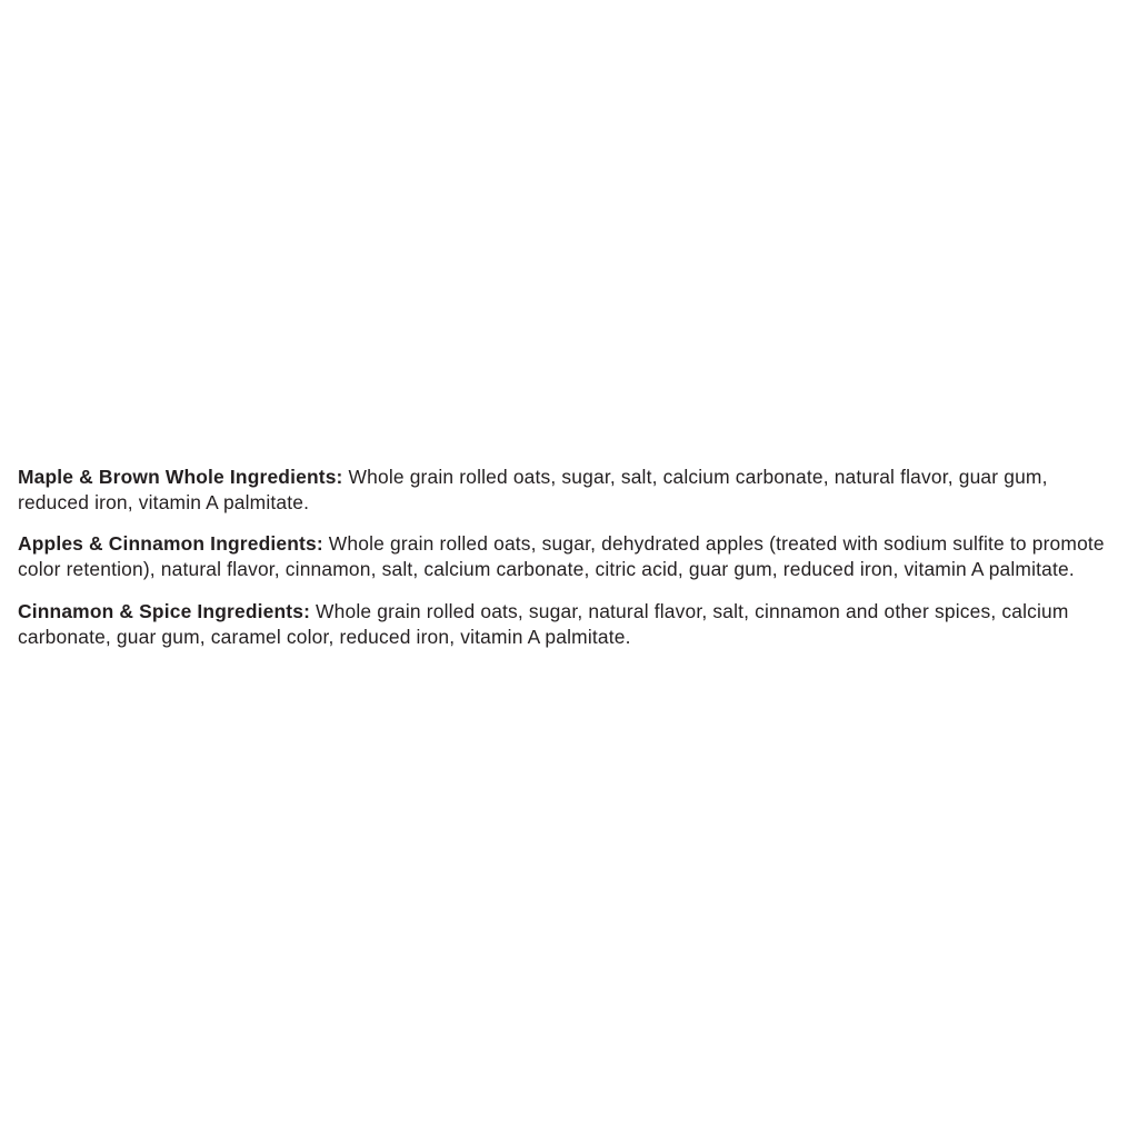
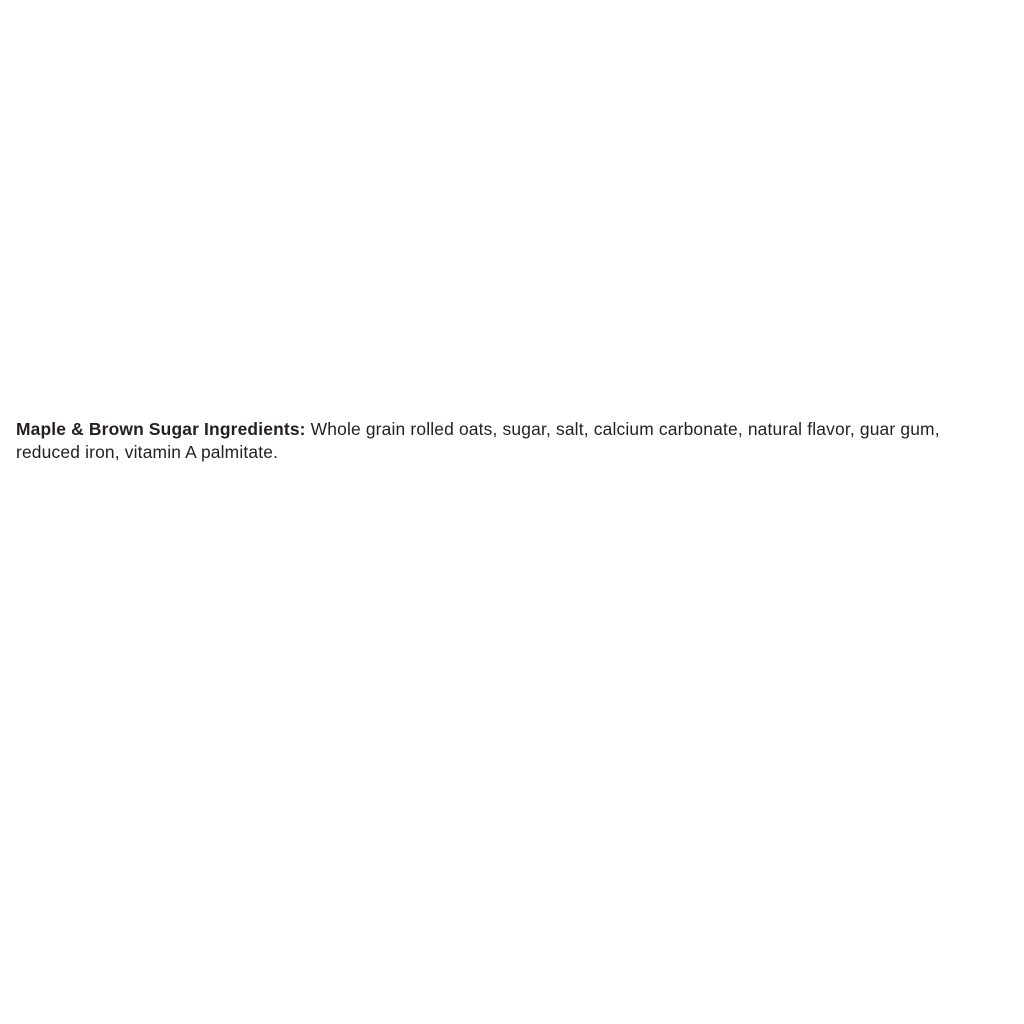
- Maple & Brown Whole Ingredients: Whole grain rolled oats, sugar, salt, calcium carbonate, natural flavor, guar gum, reduced iron, vitamin A palmitate.
+ Maple & Brown Sugar Ingredients: Whole grain rolled oats, sugar, salt, calcium carbonate, natural flavor, guar gum, reduced iron, vitamin A palmitate.
- Apples & Cinnamon Ingredients: Whole grain rolled oats, sugar, dehydrated apples (treated with sodium sulfite to promote color retention), natural flavor, cinnamon, salt, calcium carbonate, citric acid, guar gum, reduced iron, vitamin A palmitate.
- Cinnamon & Spice Ingredients: Whole grain rolled oats, sugar, natural flavor, salt, cinnamon and other spices, calcium carbonate, guar gum, caramel color, reduced iron, vitamin A palmitate.
